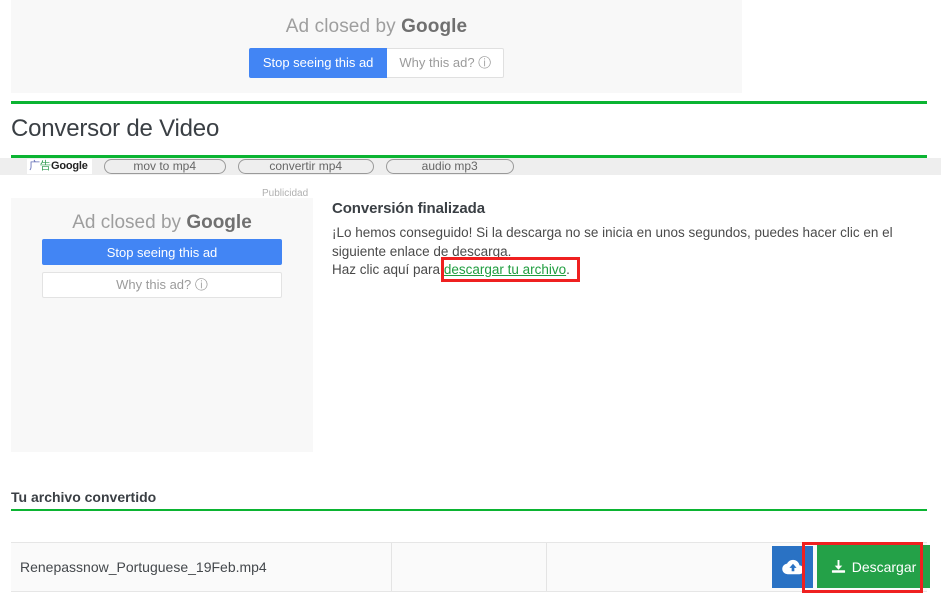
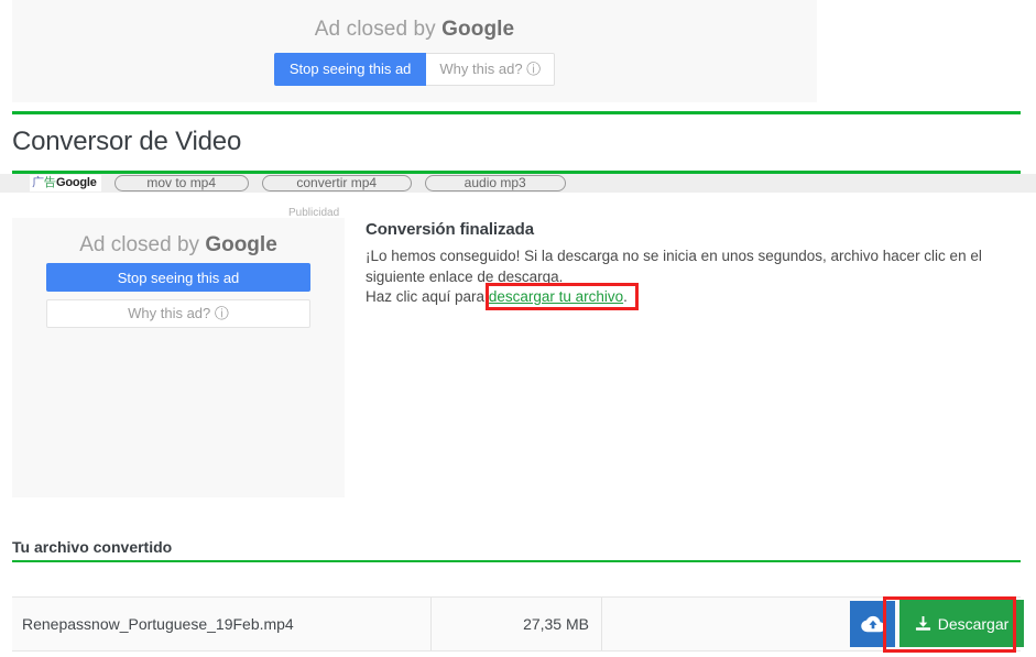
  Ad closed by Google
  Stop seeing this ad
  Why this ad? ⓘ
  Conversor de Video
  广
  告
  Google
  mov to mp4
  convertir mp4
  audio mp3
  Publicidad
  Ad closed by Google
  Stop seeing this ad
  Why this ad? ⓘ
  Conversión finalizada
- ¡Lo hemos conseguido! Si la descarga no se inicia en unos segundos, puedes hacer clic en el siguiente enlace de descarga.
+ ¡Lo hemos conseguido! Si la descarga no se inicia en unos segundos, archivo hacer clic en el siguiente enlace de descarga.
  Haz clic aquí para descargar tu archivo.
  Tu archivo convertido
  Renepassnow_Portuguese_19Feb.mp4
+ 27,35 MB
  Descargar
